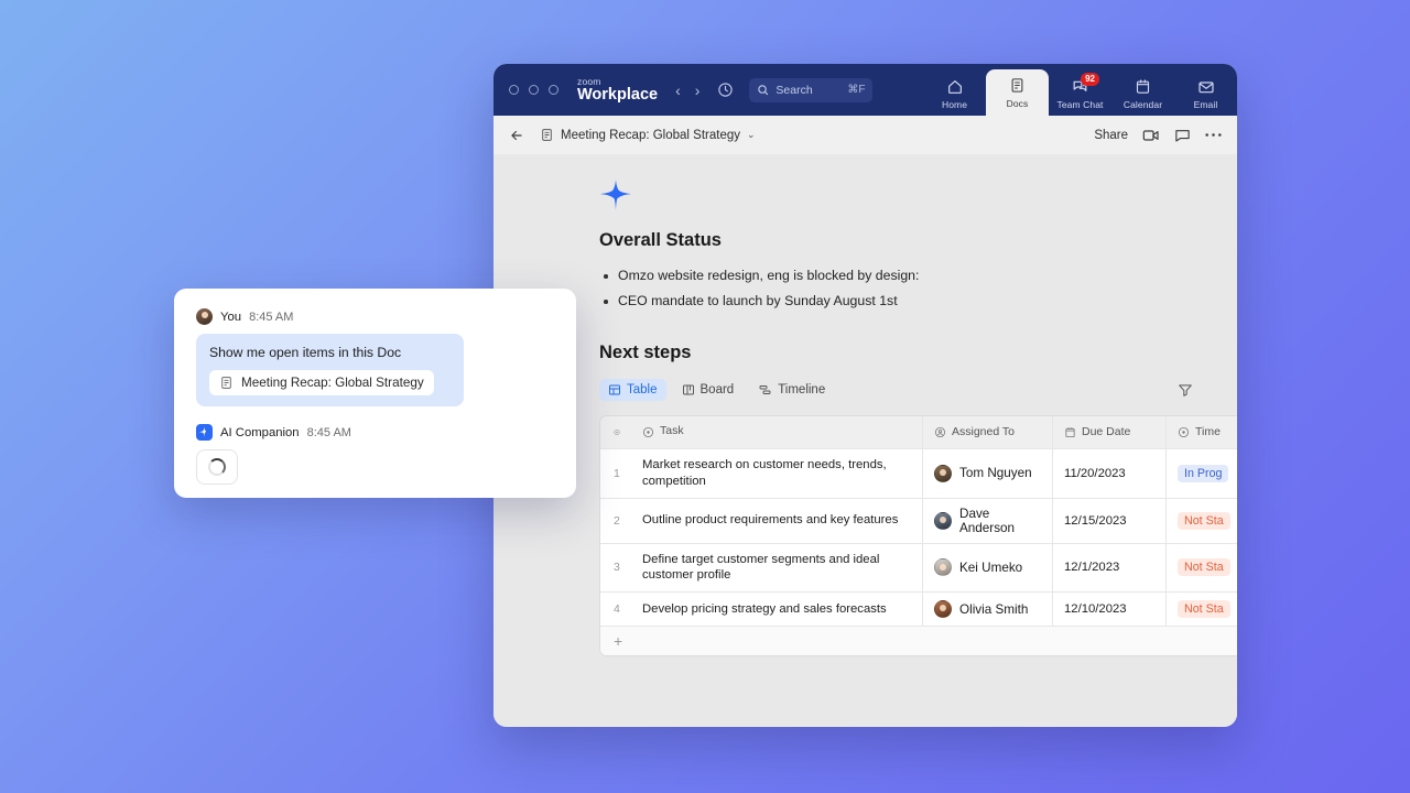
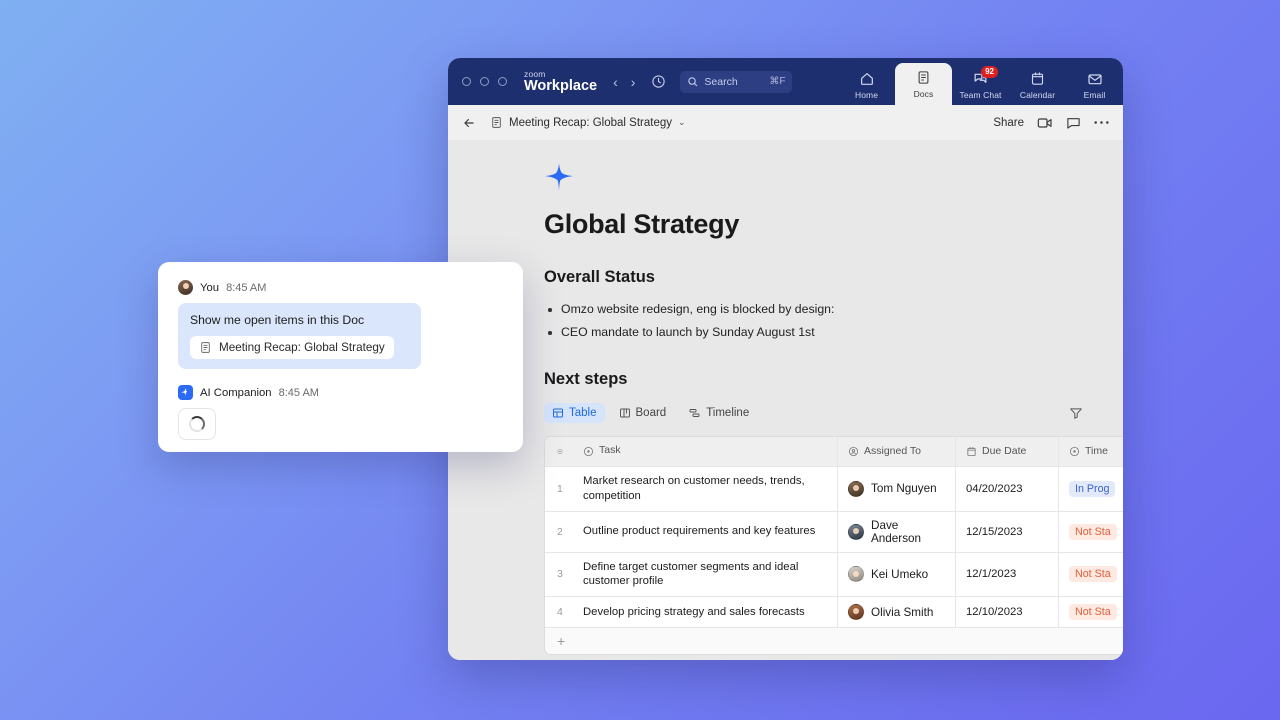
  zoom
  Workplace
  ‹
  ›
  Search
  ⌘F
  Home
  Docs
  92
  Team Chat
  Calendar
  Email
  Meeting Recap: Global Strategy
  ⌄
  Share
+ Global Strategy
  Overall Status
  Omzo website redesign, eng is blocked by design:
  CEO mandate to launch by Sunday August 1st
  Next steps
  Table
  Board
  Timeline
  Task
  Assigned To
  Due Date
  Time
  1
  Market research on customer needs, trends, competition
  Tom Nguyen
- 11/20/2023
+ 04/20/2023
  In Prog
  2
  Outline product requirements and key features
  Dave Anderson
  12/15/2023
  Not Sta
  3
  Define target customer segments and ideal customer profile
  Kei Umeko
  12/1/2023
  Not Sta
  4
  Develop pricing strategy and sales forecasts
  Olivia Smith
  12/10/2023
  Not Sta
  +
  You
  8:45 AM
  Show me open items in this Doc
  Meeting Recap: Global Strategy
  AI Companion
  8:45 AM
